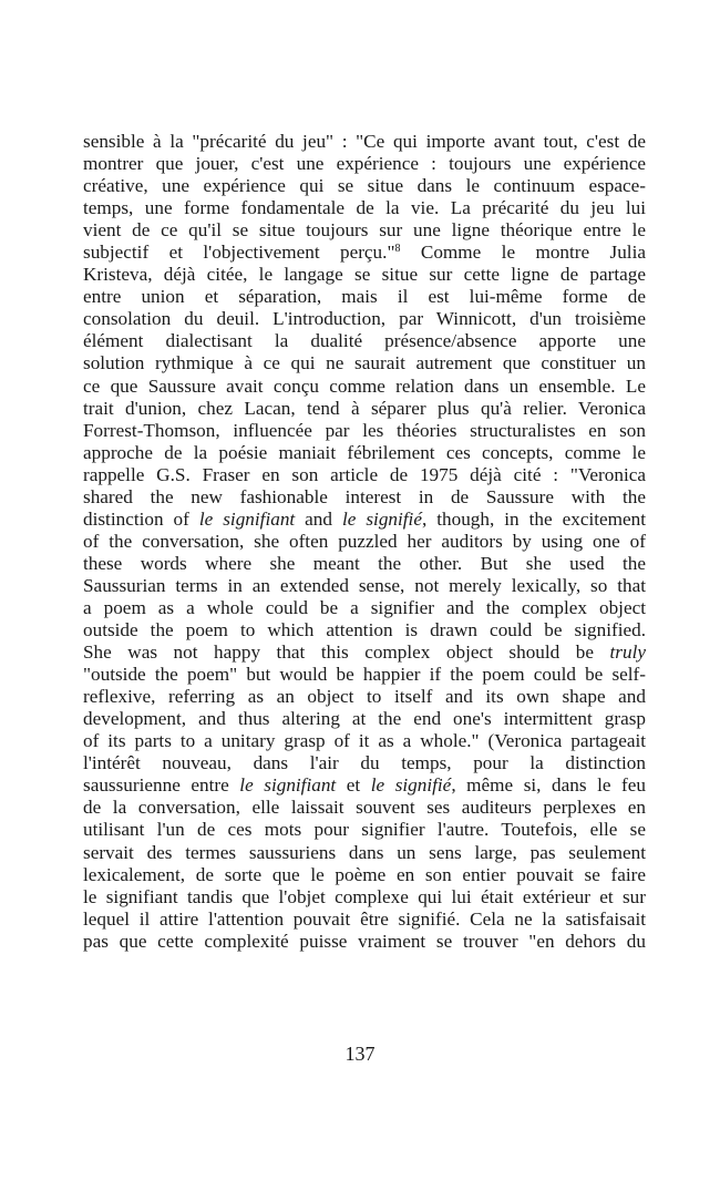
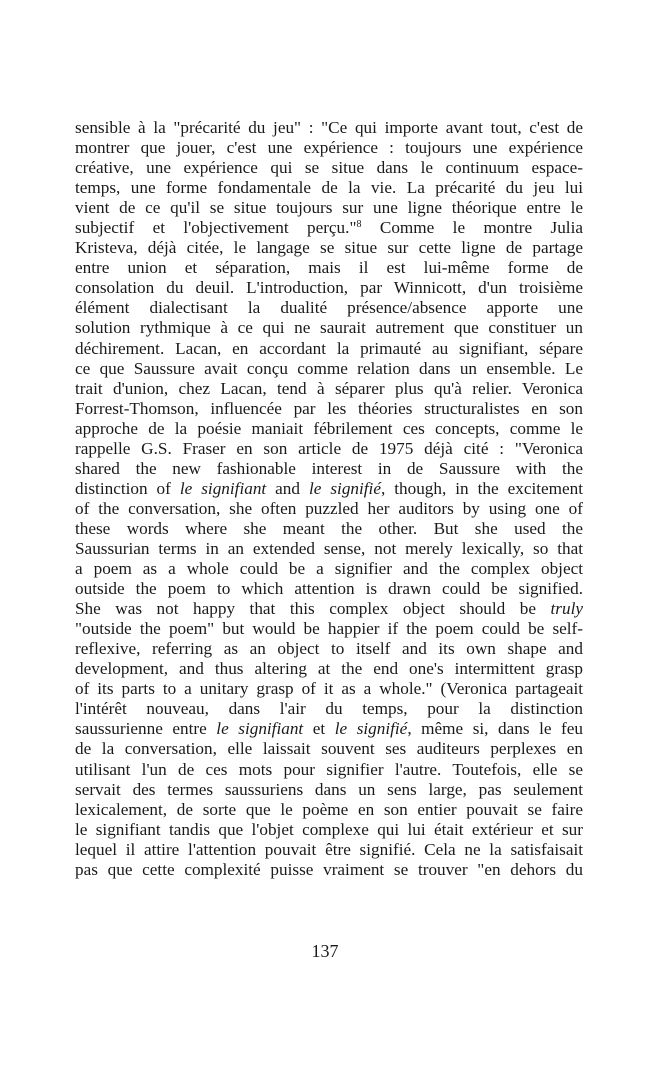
  sensible à la "précarité du jeu" : "Ce qui importe avant tout, c'est de
  montrer que jouer, c'est une expérience : toujours une expérience
  créative, une expérience qui se situe dans le continuum espace-
  temps, une forme fondamentale de la vie. La précarité du jeu lui
  vient de ce qu'il se situe toujours sur une ligne théorique entre le
  subjectif et l'objectivement perçu."8 Comme le montre Julia
  Kristeva, déjà citée, le langage se situe sur cette ligne de partage
  entre union et séparation, mais il est lui-même forme de
  consolation du deuil. L'introduction, par Winnicott, d'un troisième
  élément dialectisant la dualité présence/absence apporte une
  solution rythmique à ce qui ne saurait autrement que constituer un
+ déchirement. Lacan, en accordant la primauté au signifiant, sépare
  ce que Saussure avait conçu comme relation dans un ensemble. Le
  trait d'union, chez Lacan, tend à séparer plus qu'à relier. Veronica
  Forrest-Thomson, influencée par les théories structuralistes en son
  approche de la poésie maniait fébrilement ces concepts, comme le
  rappelle G.S. Fraser en son article de 1975 déjà cité : "Veronica
  shared the new fashionable interest in de Saussure with the
  distinction of le signifiant and le signifié, though, in the excitement
  of the conversation, she often puzzled her auditors by using one of
  these words where she meant the other. But she used the
  Saussurian terms in an extended sense, not merely lexically, so that
  a poem as a whole could be a signifier and the complex object
  outside the poem to which attention is drawn could be signified.
  She was not happy that this complex object should be truly
  "outside the poem" but would be happier if the poem could be self-
  reflexive, referring as an object to itself and its own shape and
  development, and thus altering at the end one's intermittent grasp
  of its parts to a unitary grasp of it as a whole." (Veronica partageait
  l'intérêt nouveau, dans l'air du temps, pour la distinction
  saussurienne entre le signifiant et le signifié, même si, dans le feu
  de la conversation, elle laissait souvent ses auditeurs perplexes en
  utilisant l'un de ces mots pour signifier l'autre. Toutefois, elle se
  servait des termes saussuriens dans un sens large, pas seulement
  lexicalement, de sorte que le poème en son entier pouvait se faire
  le signifiant tandis que l'objet complexe qui lui était extérieur et sur
  lequel il attire l'attention pouvait être signifié. Cela ne la satisfaisait
  pas que cette complexité puisse vraiment se trouver "en dehors du
  137
